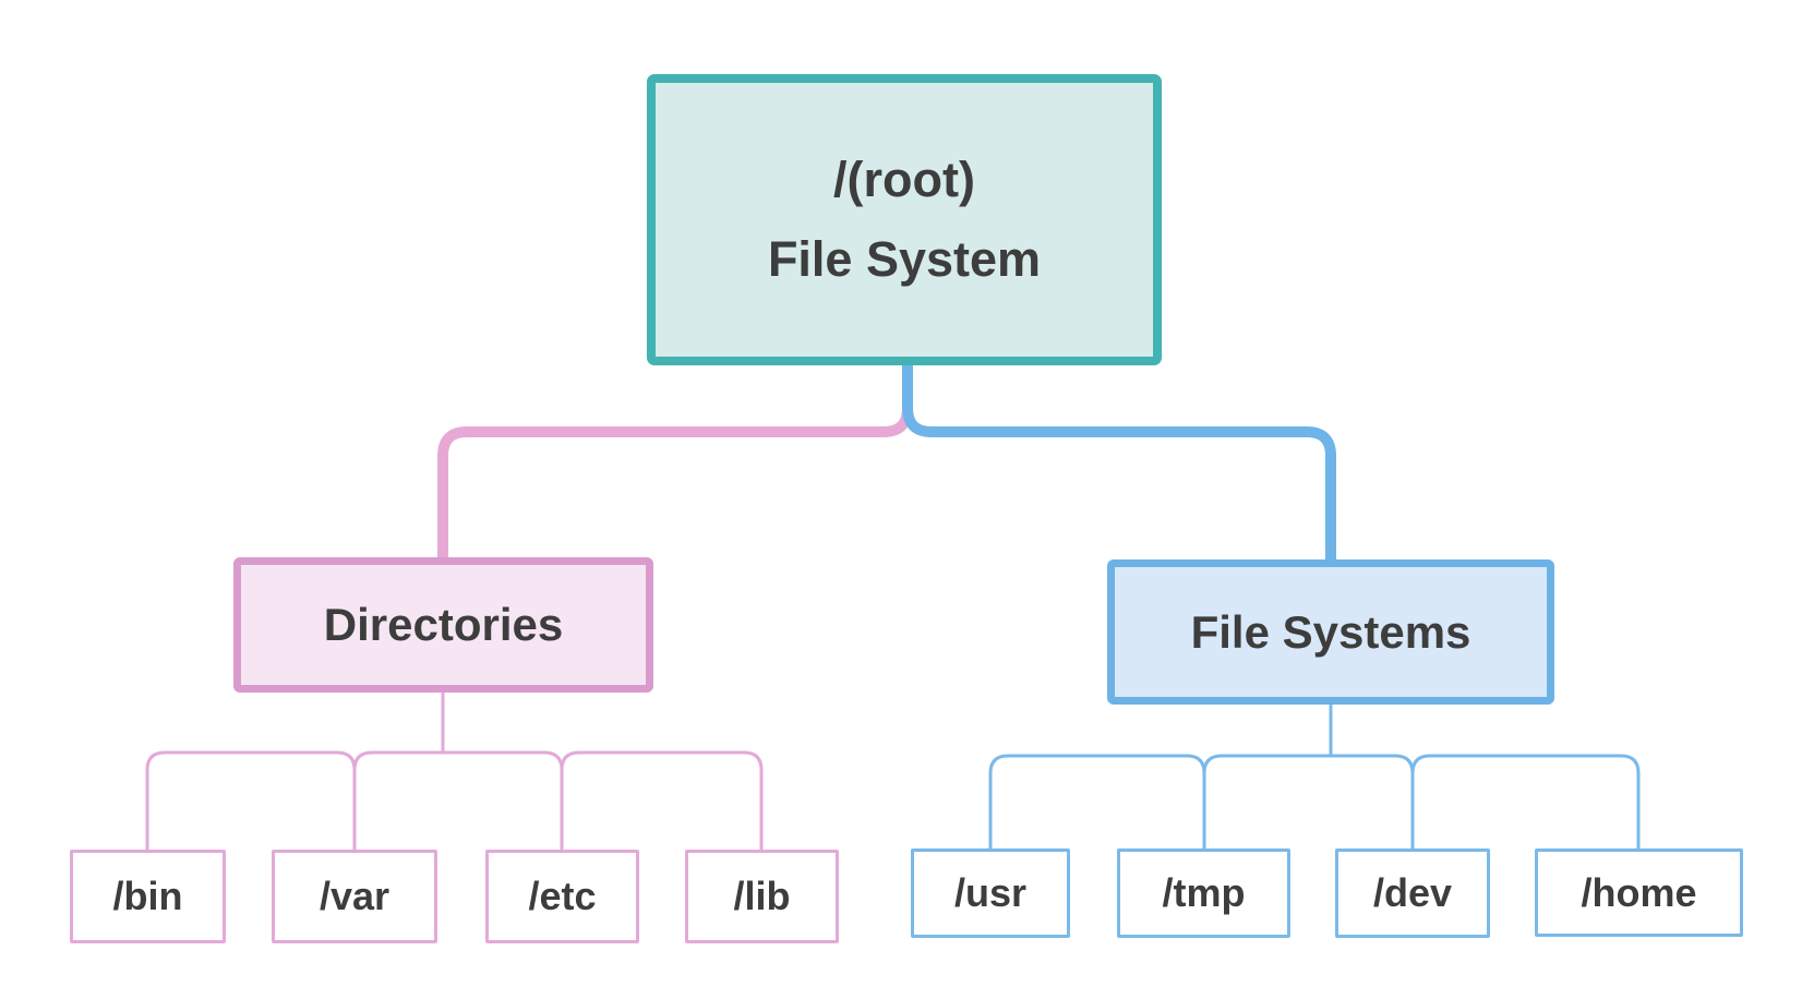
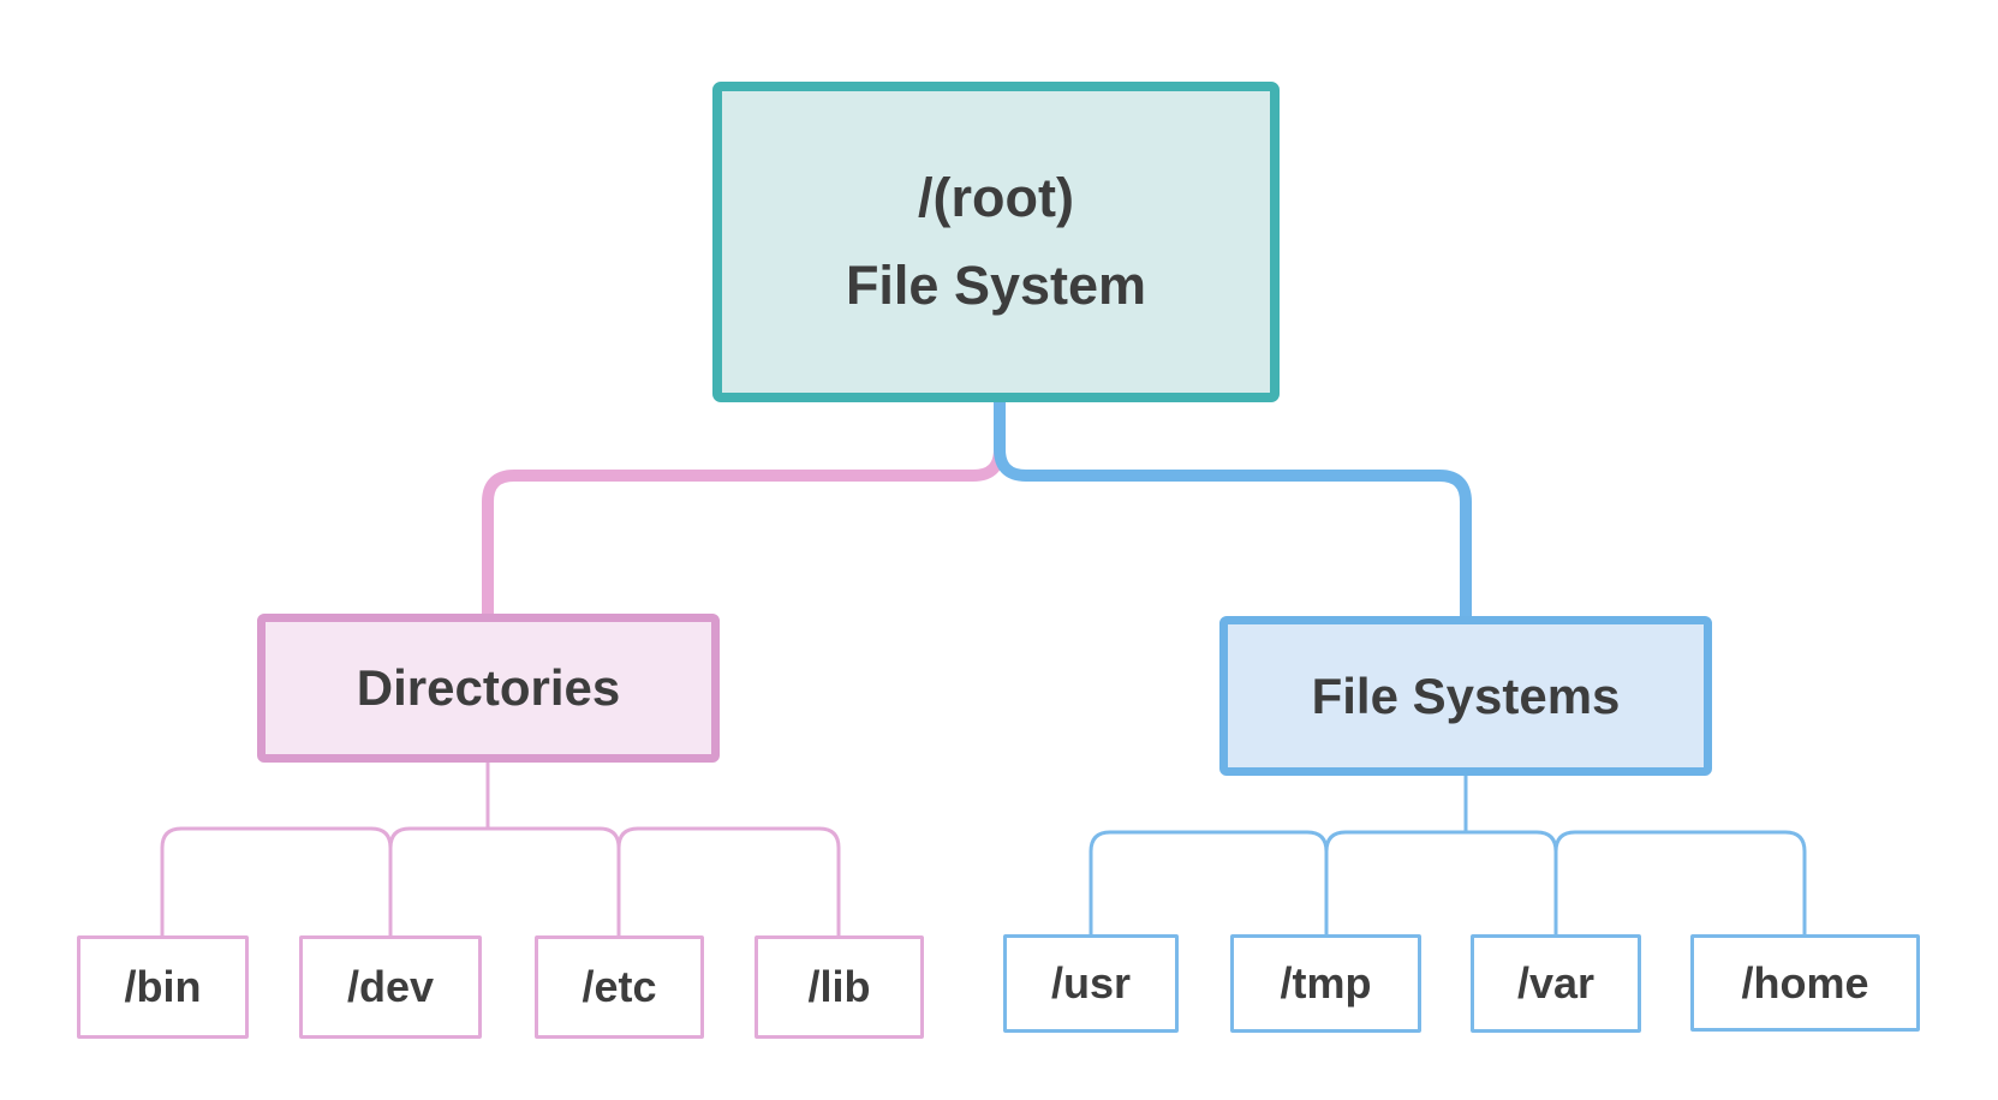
  /(root)
  File System
  Directories
  File Systems
  /bin
- /var
+ /dev
  /etc
  /lib
  /usr
  /tmp
- /dev
+ /var
  /home
